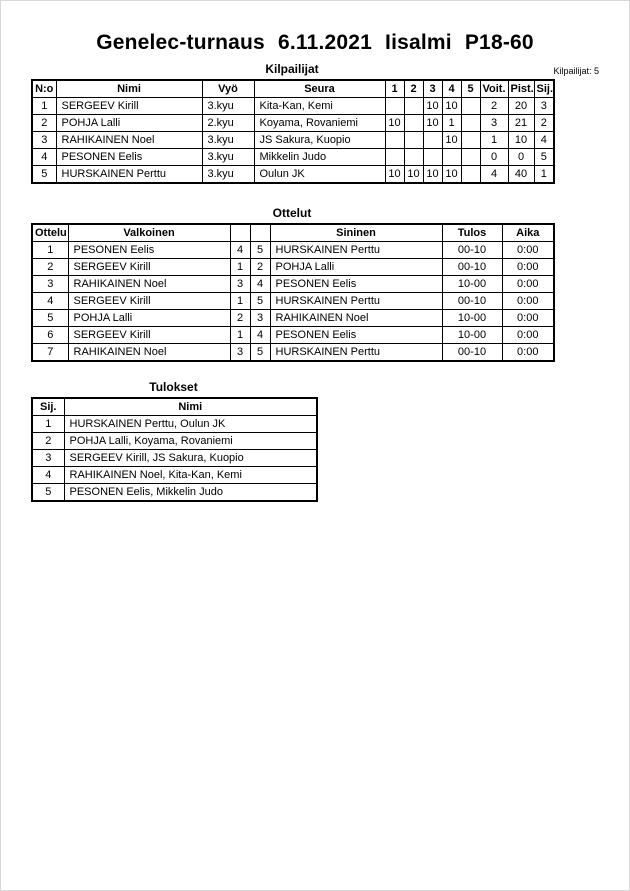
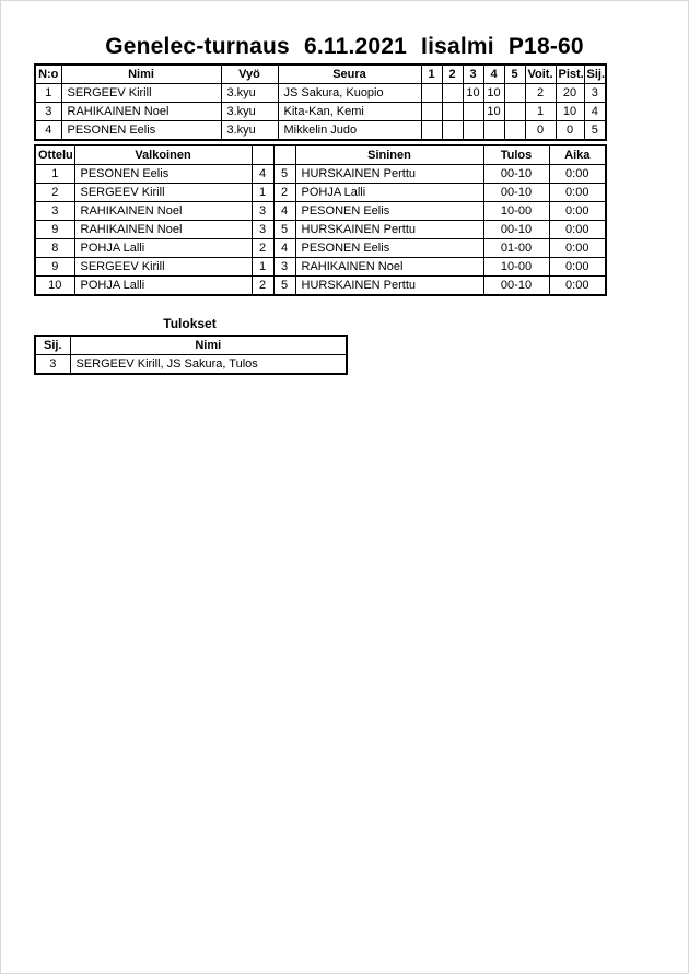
  Genelec-turnaus 6.11.2021 Iisalmi P18-60
- Kilpailijat
- Kilpailijat: 5
  N:o	Nimi	Vyö	Seura	1	2	3	4	5	Voit.	Pist.	Sij.
- 1	SERGEEV Kirill	3.kyu	Kita-Kan, Kemi			10	10		2	20	3
+ 1	SERGEEV Kirill	3.kyu	JS Sakura, Kuopio			10	10		2	20	3
- 2	POHJA Lalli	2.kyu	Koyama, Rovaniemi	10		10	1		3	21	2
- 3	RAHIKAINEN Noel	3.kyu	JS Sakura, Kuopio				10		1	10	4
+ 3	RAHIKAINEN Noel	3.kyu	Kita-Kan, Kemi				10		1	10	4
  4	PESONEN Eelis	3.kyu	Mikkelin Judo						0	0	5
- 5	HURSKAINEN Perttu	3.kyu	Oulun JK	10	10	10	10		4	40	1
- Ottelut
  Ottelu	Valkoinen			Sininen	Tulos	Aika
  1	PESONEN Eelis	4	5	HURSKAINEN Perttu	00-10	0:00
  2	SERGEEV Kirill	1	2	POHJA Lalli	00-10	0:00
  3	RAHIKAINEN Noel	3	4	PESONEN Eelis	10-00	0:00
- 4	SERGEEV Kirill	1	5	HURSKAINEN Perttu	00-10	0:00
- 5	POHJA Lalli	2	3	RAHIKAINEN Noel	10-00	0:00
- 6	SERGEEV Kirill	1	4	PESONEN Eelis	10-00	0:00
- 7	RAHIKAINEN Noel	3	5	HURSKAINEN Perttu	00-10	0:00
+ 9	RAHIKAINEN Noel	3	5	HURSKAINEN Perttu	00-10	0:00
+ 8	POHJA Lalli	2	4	PESONEN Eelis	01-00	0:00
+ 9	SERGEEV Kirill	1	3	RAHIKAINEN Noel	10-00	0:00
+ 10	POHJA Lalli	2	5	HURSKAINEN Perttu	00-10	0:00
  Tulokset
  Sij.	Nimi
- 1	HURSKAINEN Perttu, Oulun JK
- 2	POHJA Lalli, Koyama, Rovaniemi
- 3	SERGEEV Kirill, JS Sakura, Kuopio
+ 3	SERGEEV Kirill, JS Sakura, Tulos
- 4	RAHIKAINEN Noel, Kita-Kan, Kemi
- 5	PESONEN Eelis, Mikkelin Judo
